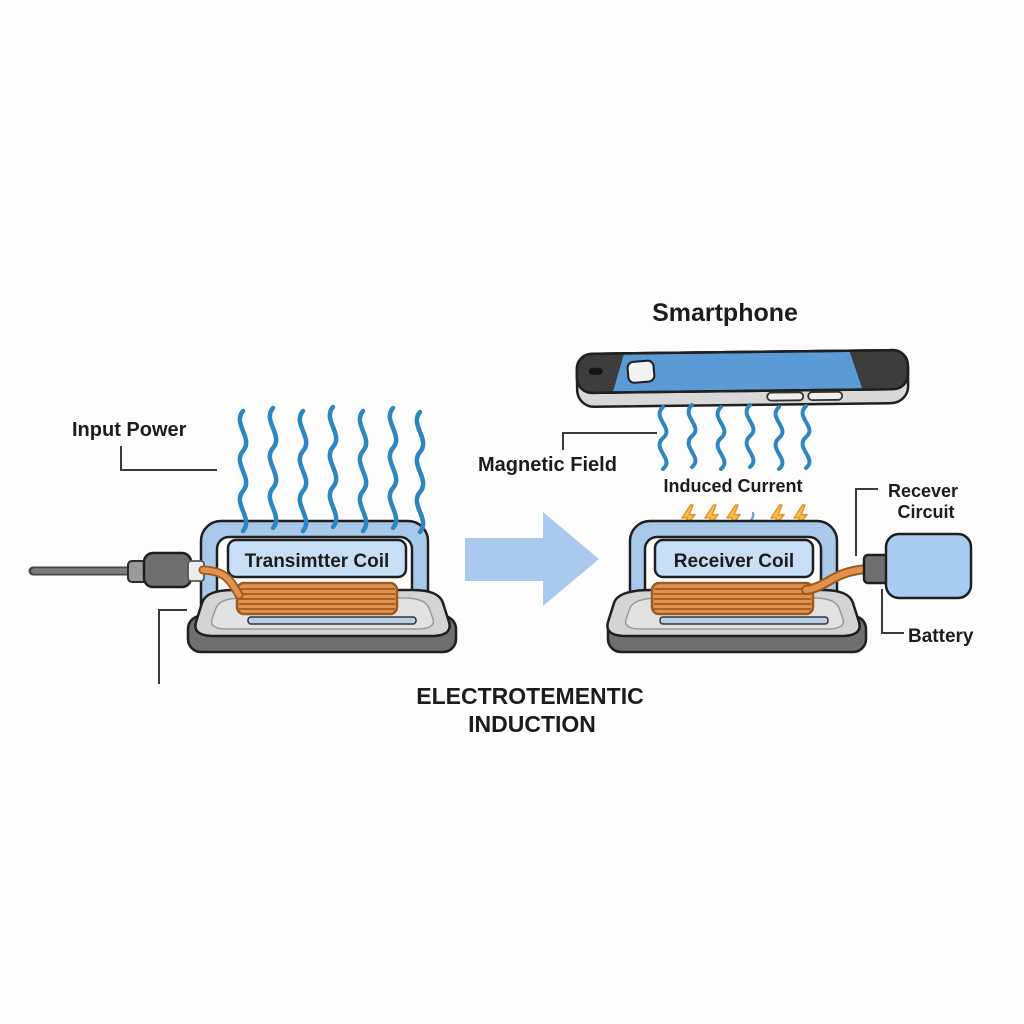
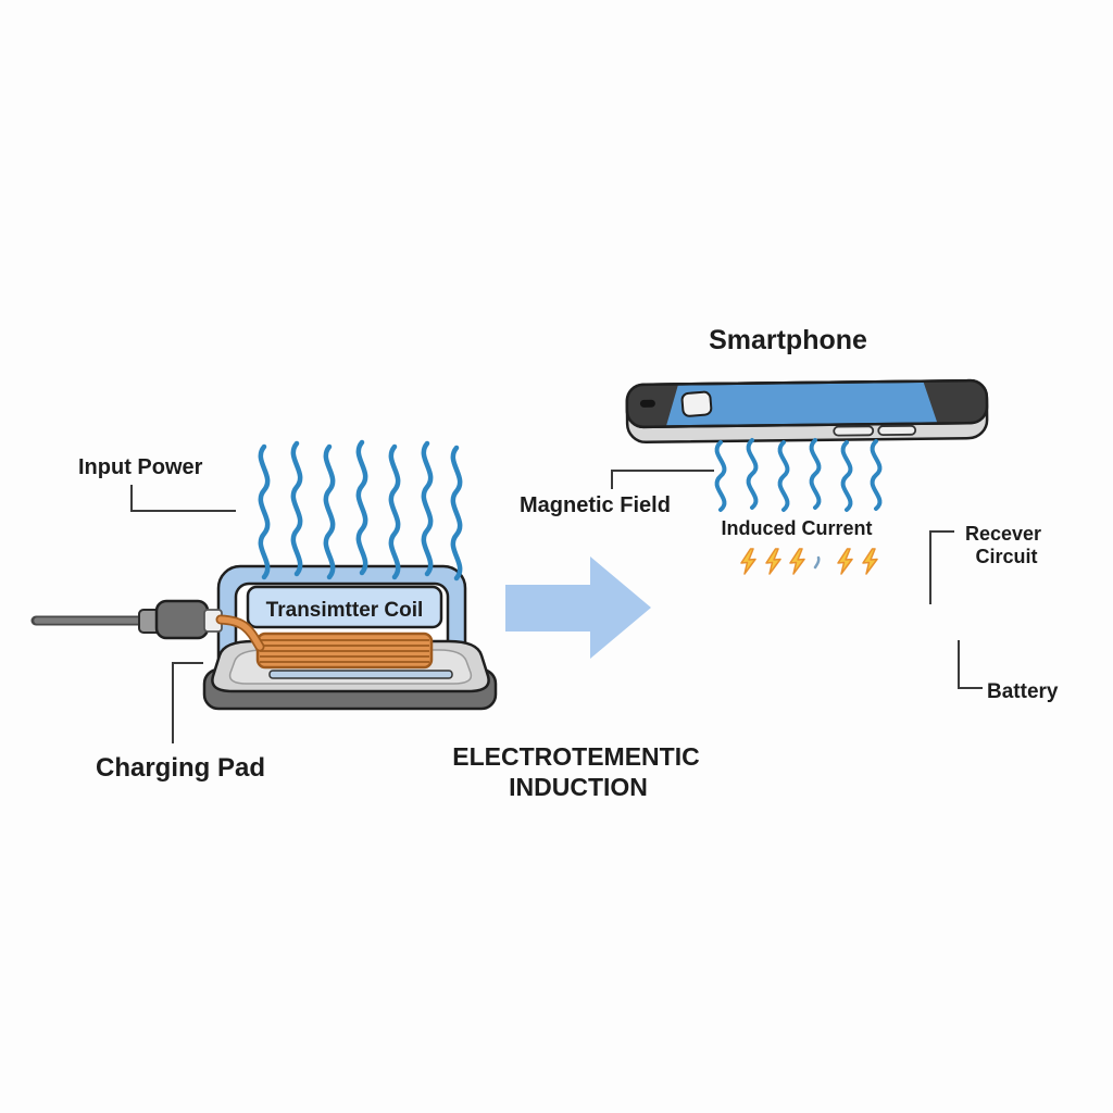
  Transimtter Coil
- Receiver Coil
  Input Power
+ Charging Pad
  Smartphone
  Magnetic Field
  Induced Current
  Recever
  Circuit
  Battery
  ELECTROTEMENTIC
  INDUCTION
